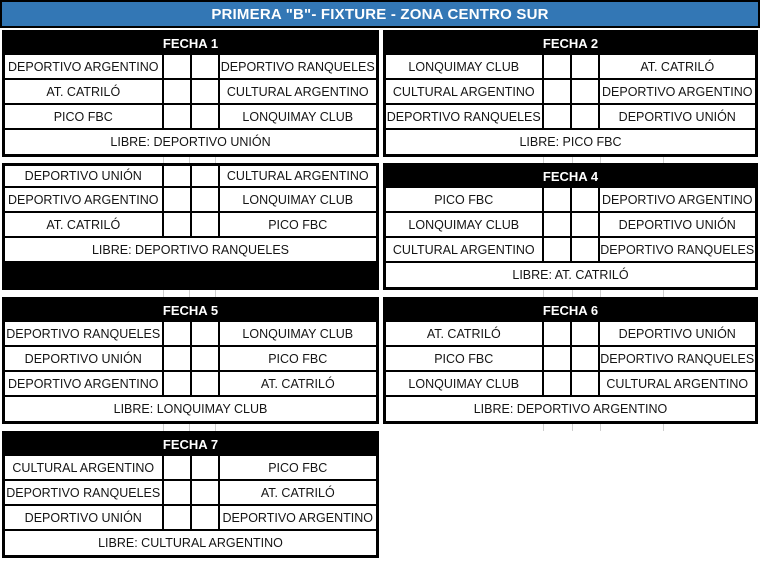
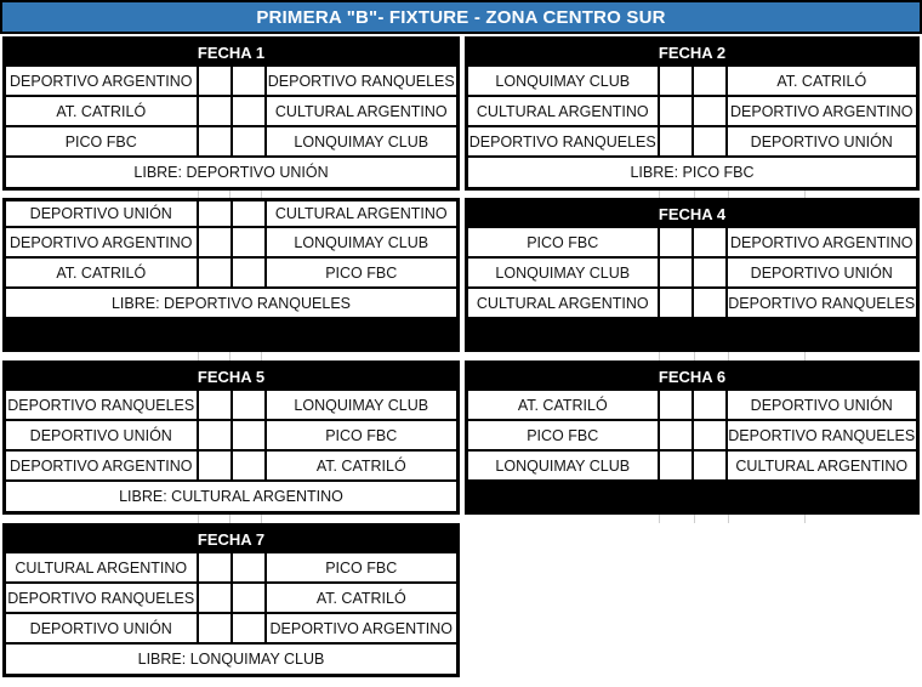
  PRIMERA "B"- FIXTURE - ZONA CENTRO SUR
  FECHA 1
  DEPORTIVO ARGENTINO
  DEPORTIVO RANQUELES
  AT. CATRILÓ
  CULTURAL ARGENTINO
  PICO FBC
  LONQUIMAY CLUB
  LIBRE: DEPORTIVO UNIÓN
  FECHA 2
  LONQUIMAY CLUB
  AT. CATRILÓ
  CULTURAL ARGENTINO
  DEPORTIVO ARGENTINO
  DEPORTIVO RANQUELES
  DEPORTIVO UNIÓN
  LIBRE: PICO FBC
  DEPORTIVO UNIÓN
  CULTURAL ARGENTINO
  DEPORTIVO ARGENTINO
  LONQUIMAY CLUB
  AT. CATRILÓ
  PICO FBC
  LIBRE: DEPORTIVO RANQUELES
  FECHA 4
  PICO FBC
  DEPORTIVO ARGENTINO
  LONQUIMAY CLUB
  DEPORTIVO UNIÓN
  CULTURAL ARGENTINO
  DEPORTIVO RANQUELES
- LIBRE: AT. CATRILÓ
  FECHA 5
  DEPORTIVO RANQUELES
  LONQUIMAY CLUB
  DEPORTIVO UNIÓN
  PICO FBC
  DEPORTIVO ARGENTINO
  AT. CATRILÓ
- LIBRE: LONQUIMAY CLUB
+ LIBRE: CULTURAL ARGENTINO
  FECHA 6
  AT. CATRILÓ
  DEPORTIVO UNIÓN
  PICO FBC
  DEPORTIVO RANQUELES
  LONQUIMAY CLUB
  CULTURAL ARGENTINO
- LIBRE: DEPORTIVO ARGENTINO
  FECHA 7
  CULTURAL ARGENTINO
  PICO FBC
  DEPORTIVO RANQUELES
  AT. CATRILÓ
  DEPORTIVO UNIÓN
  DEPORTIVO ARGENTINO
- LIBRE: CULTURAL ARGENTINO
+ LIBRE: LONQUIMAY CLUB
